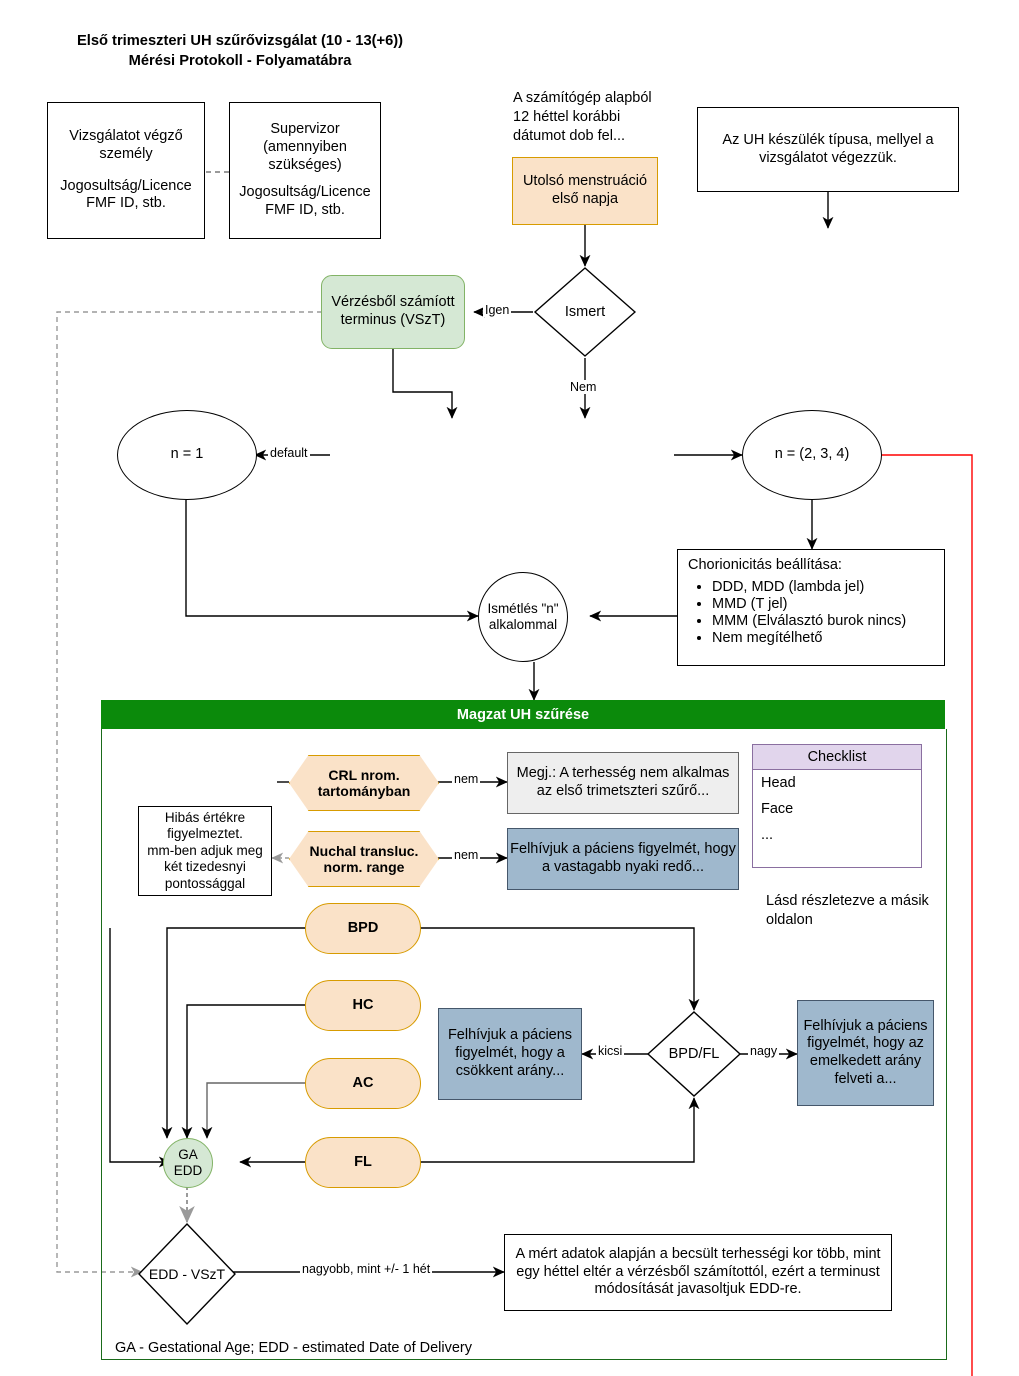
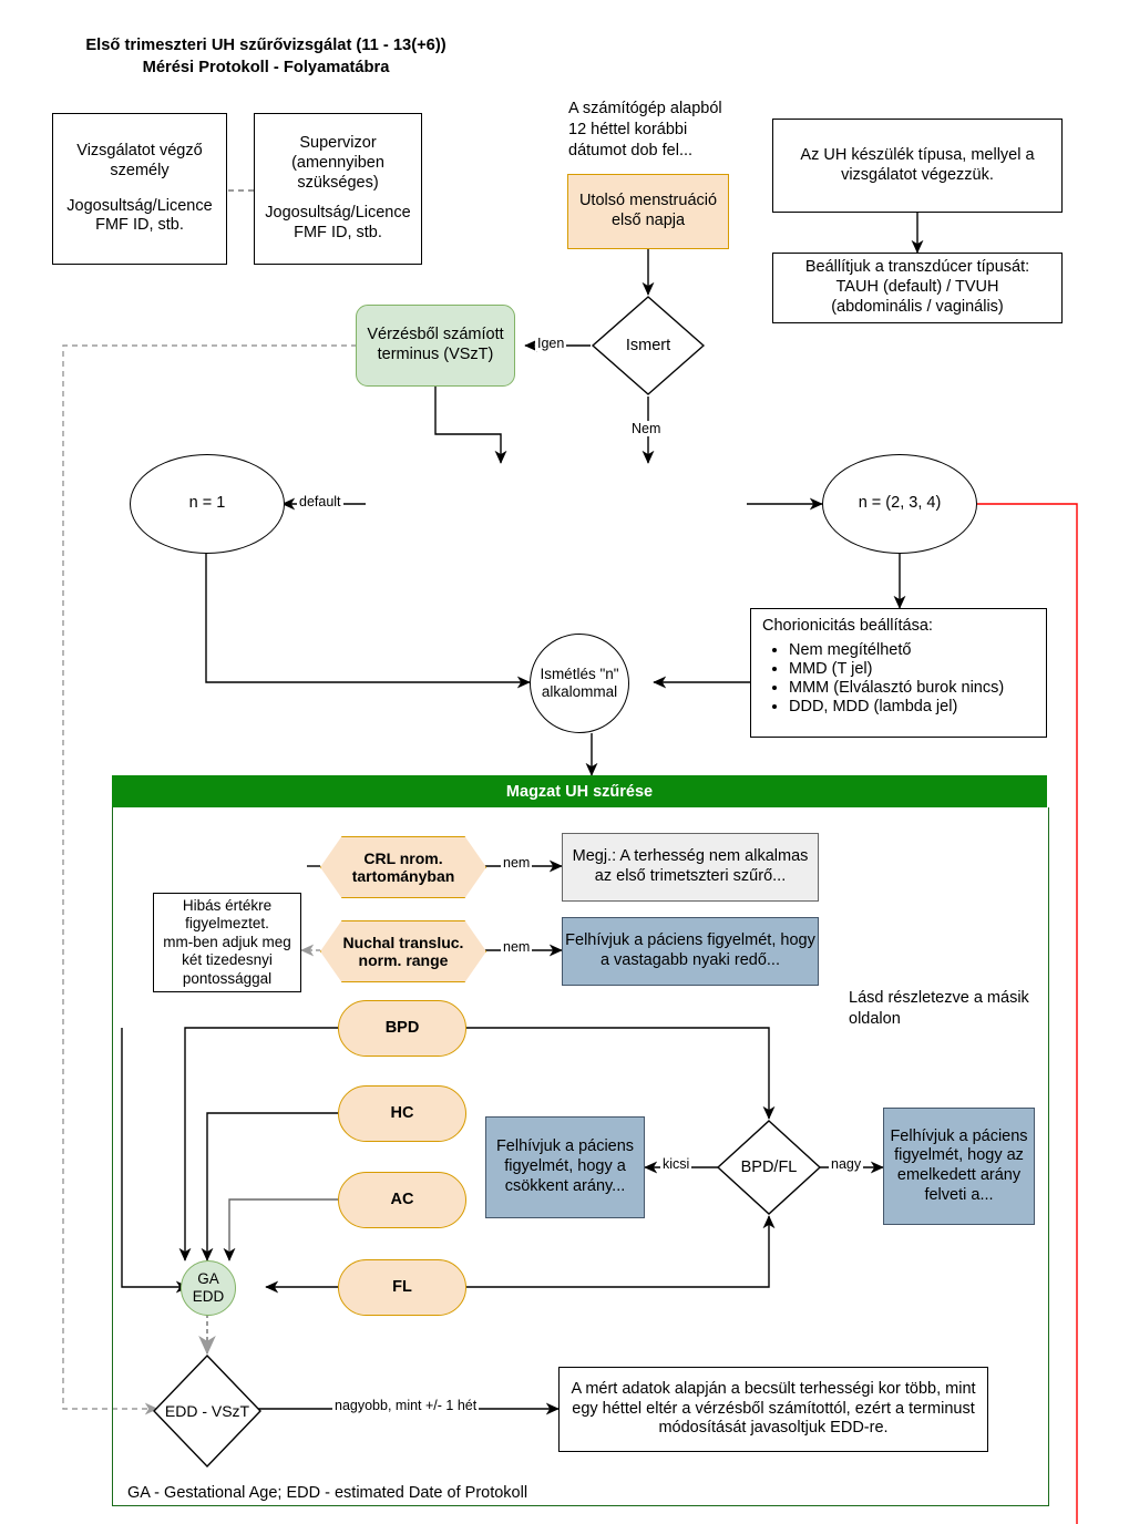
- Első trimeszteri UH szűrővizsgálat (10 - 13(+6))
+ Első trimeszteri UH szűrővizsgálat (11 - 13(+6))
  Mérési Protokoll - Folyamatábra
  Vizsgálatot végző
  személy
  Jogosultság/Licence
  FMF ID, stb.
  Supervizor
  (amennyiben
  szükséges)
  Jogosultság/Licence
  FMF ID, stb.
  A számítógép alapból
  12 héttel korábbi
  dátumot dob fel...
  Utolsó menstruáció
  első napja
  Az UH készülék típusa, mellyel a
  vizsgálatot végezzük.
+ Beállítjuk a transzdúcer típusát:
+ TAUH (default) / TVUH
+ (abdominális / vaginális)
  Ismert
  Vérzésből számíott
  terminus (VSzT)
  n = 1
  n = (2, 3, 4)
  Ismétlés "n"
  alkalommal
  Chorionicitás beállítása:
- DDD, MDD (lambda jel)
+ Nem megítélhető
  MMD (T jel)
  MMM (Elválasztó burok nincs)
- Nem megítélhető
+ DDD, MDD (lambda jel)
  Magzat UH szűrése
  CRL nrom.
  tartományban
  Nuchal transluc.
  norm. range
  Megj.: A terhesség nem alkalmas
  az első trimetszteri szűrő...
  Felhívjuk a páciens figyelmét, hogy
  a vastagabb nyaki redő...
  Hibás értékre
  figyelmeztet.
  mm-ben adjuk meg
  két tizedesnyi
  pontossággal
- Checklist
- Head
- Face
- ...
  Lásd részletezve a másik
  oldalon
  BPD
  HC
  AC
  FL
  GA
  EDD
  BPD/FL
  Felhívjuk a páciens
  figyelmét, hogy a
  csökkent arány...
  Felhívjuk a páciens
  figyelmét, hogy az
  emelkedett arány
  felveti a...
  EDD - VSzT
  A mért adatok alapján a becsült terhességi kor több, mint
  egy héttel eltér a vérzésből számítottól, ezért a terminust
  módosítását javasoltjuk EDD-re.
- GA - Gestational Age; EDD - estimated Date of Delivery
+ GA - Gestational Age; EDD - estimated Date of Protokoll
  Igen
  Nem
  default
  nem
  nem
  kicsi
  nagy
  nagyobb, mint +/- 1 hét
